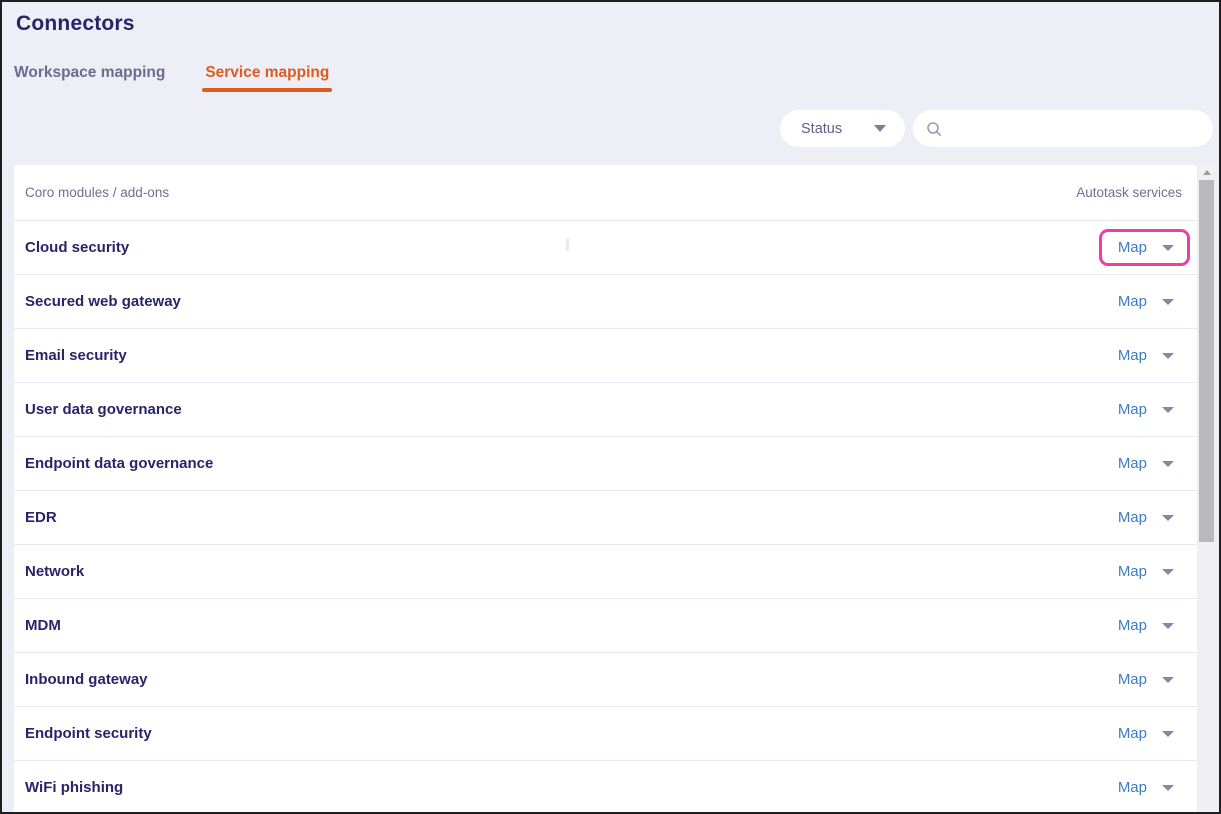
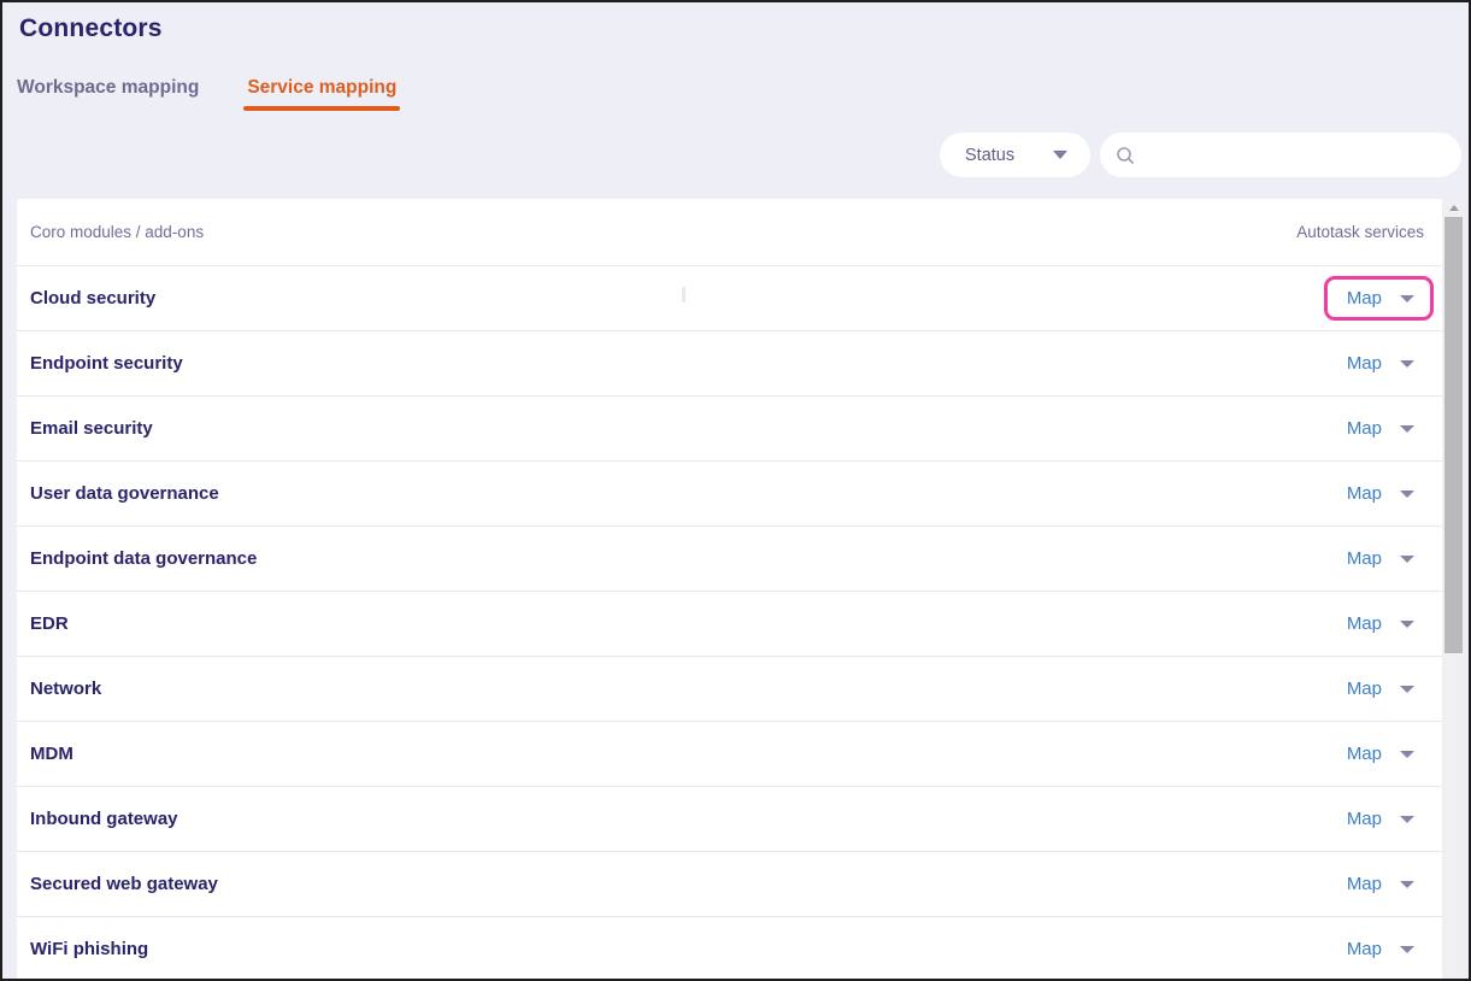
  Connectors
  Workspace mapping
  Service mapping
  Status
  Coro modules / add-ons
  Autotask services
  Cloud security
  Map
- Secured web gateway
+ Endpoint security
  Map
  Email security
  Map
  User data governance
  Map
  Endpoint data governance
  Map
  EDR
  Map
  Network
  Map
  MDM
  Map
  Inbound gateway
  Map
- Endpoint security
+ Secured web gateway
  Map
  WiFi phishing
  Map
